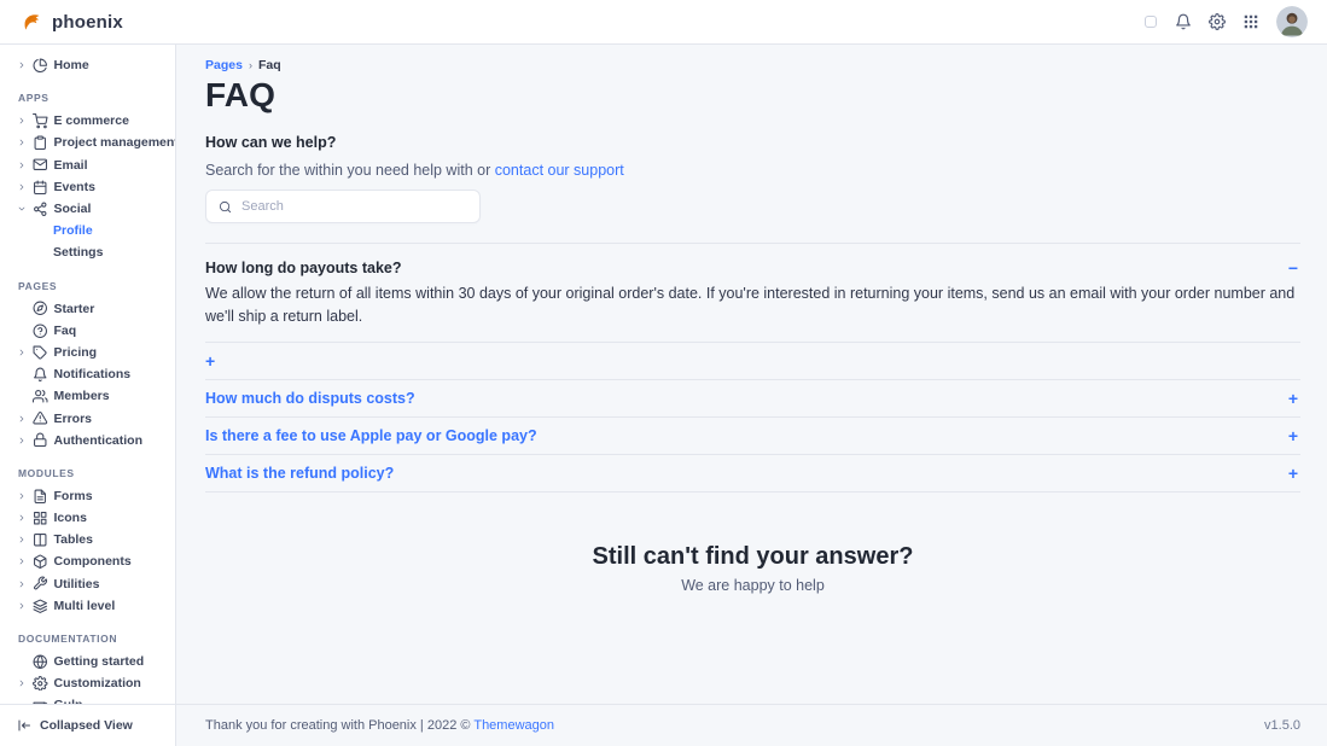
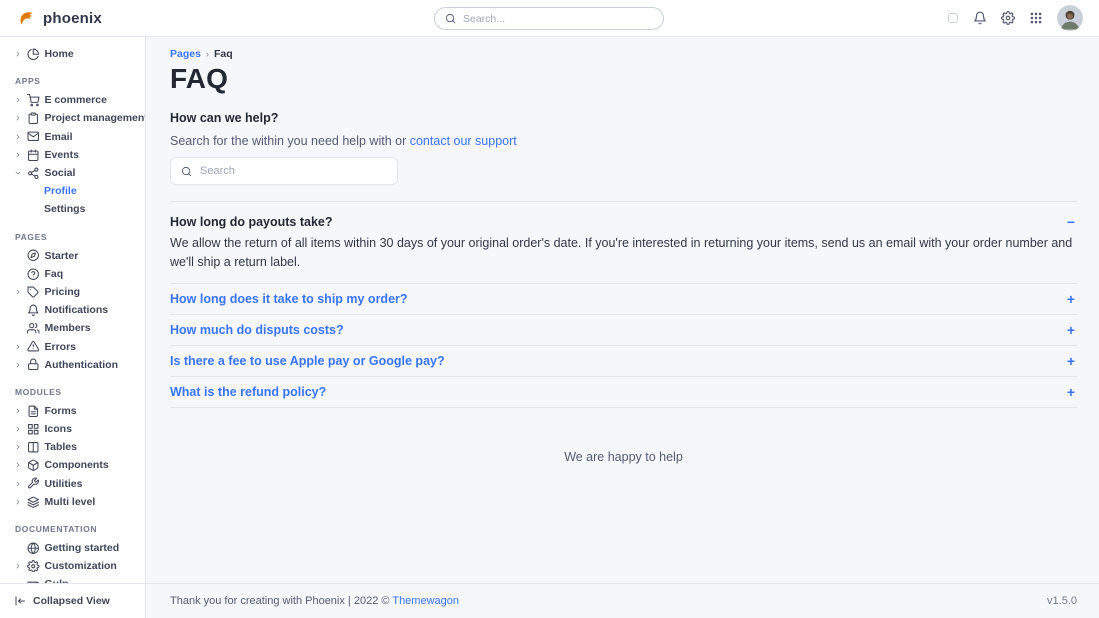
  phoenix
+ Search...
  Home
  APPS
  E commerce
  Project managemen
  Email
  Events
  Social
  Profile
  Settings
  PAGES
  Starter
  Faq
  Pricing
  Notifications
  Members
  Errors
  Authentication
  MODULES
  Forms
  Icons
  Tables
  Components
  Utilities
  Multi level
  DOCUMENTATION
  Getting started
  Customization
  Collapsed View
  Pages
  ›
  Faq
  FAQ
  How can we help?
  Search for the within you need help with or contact our support
  Search
  How long do payouts take?
  −
  We allow the return of all items within 30 days of your original order's date. If you're interested in returning your items, send us an email with your order number and we'll ship a return label.
+ How long does it take to ship my order?
  +
  How much do disputs costs?
  +
  Is there a fee to use Apple pay or Google pay?
  +
  What is the refund policy?
  +
- Still can't find your answer?
  We are happy to help
  Thank you for creating with Phoenix | 2022 © Themewagon
  v1.5.0
